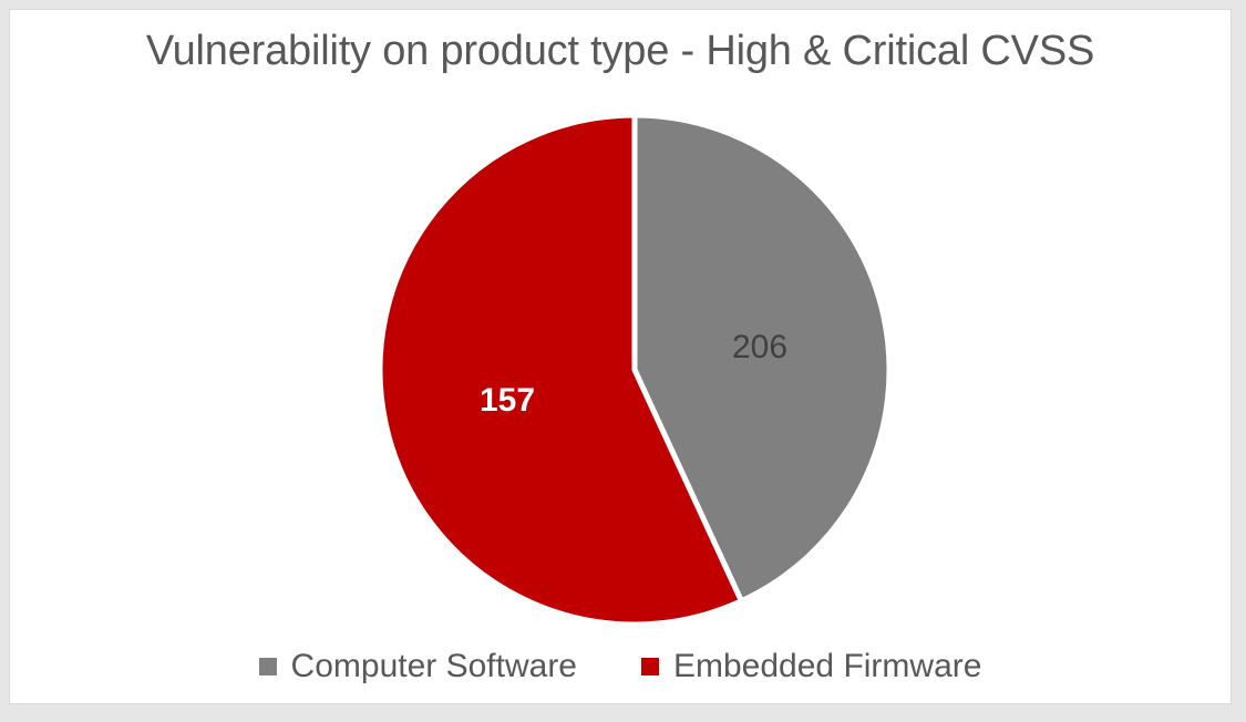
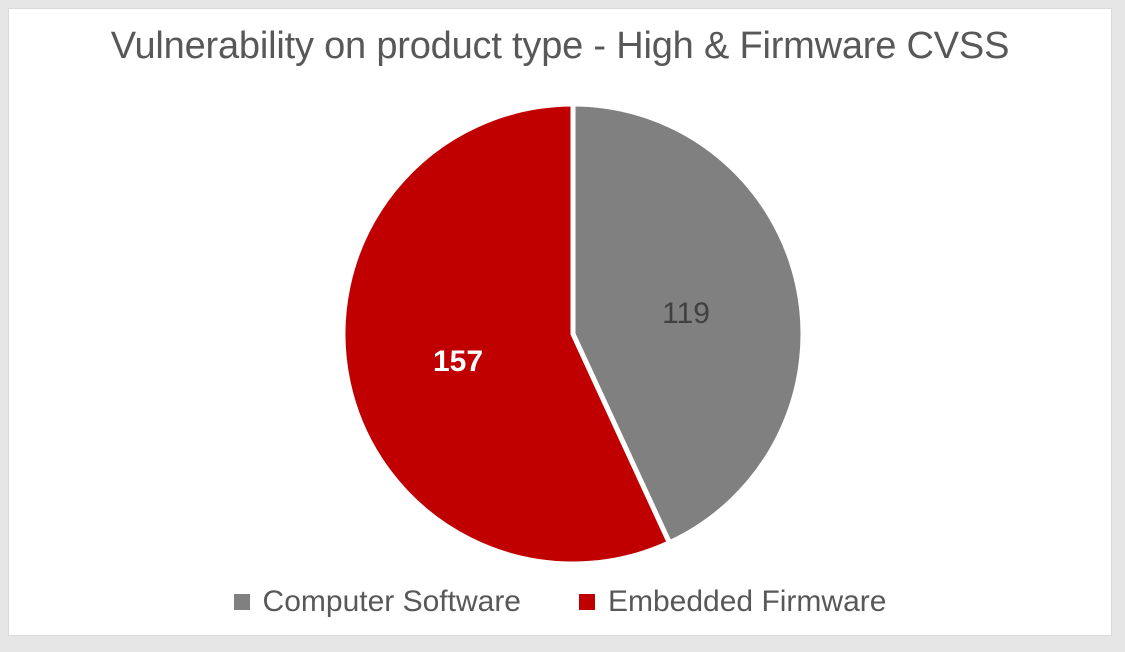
- Vulnerability on product type - High & Critical CVSS
+ Vulnerability on product type - High & Firmware CVSS
- 206
+ 119
  157
  Computer Software
  Embedded Firmware
